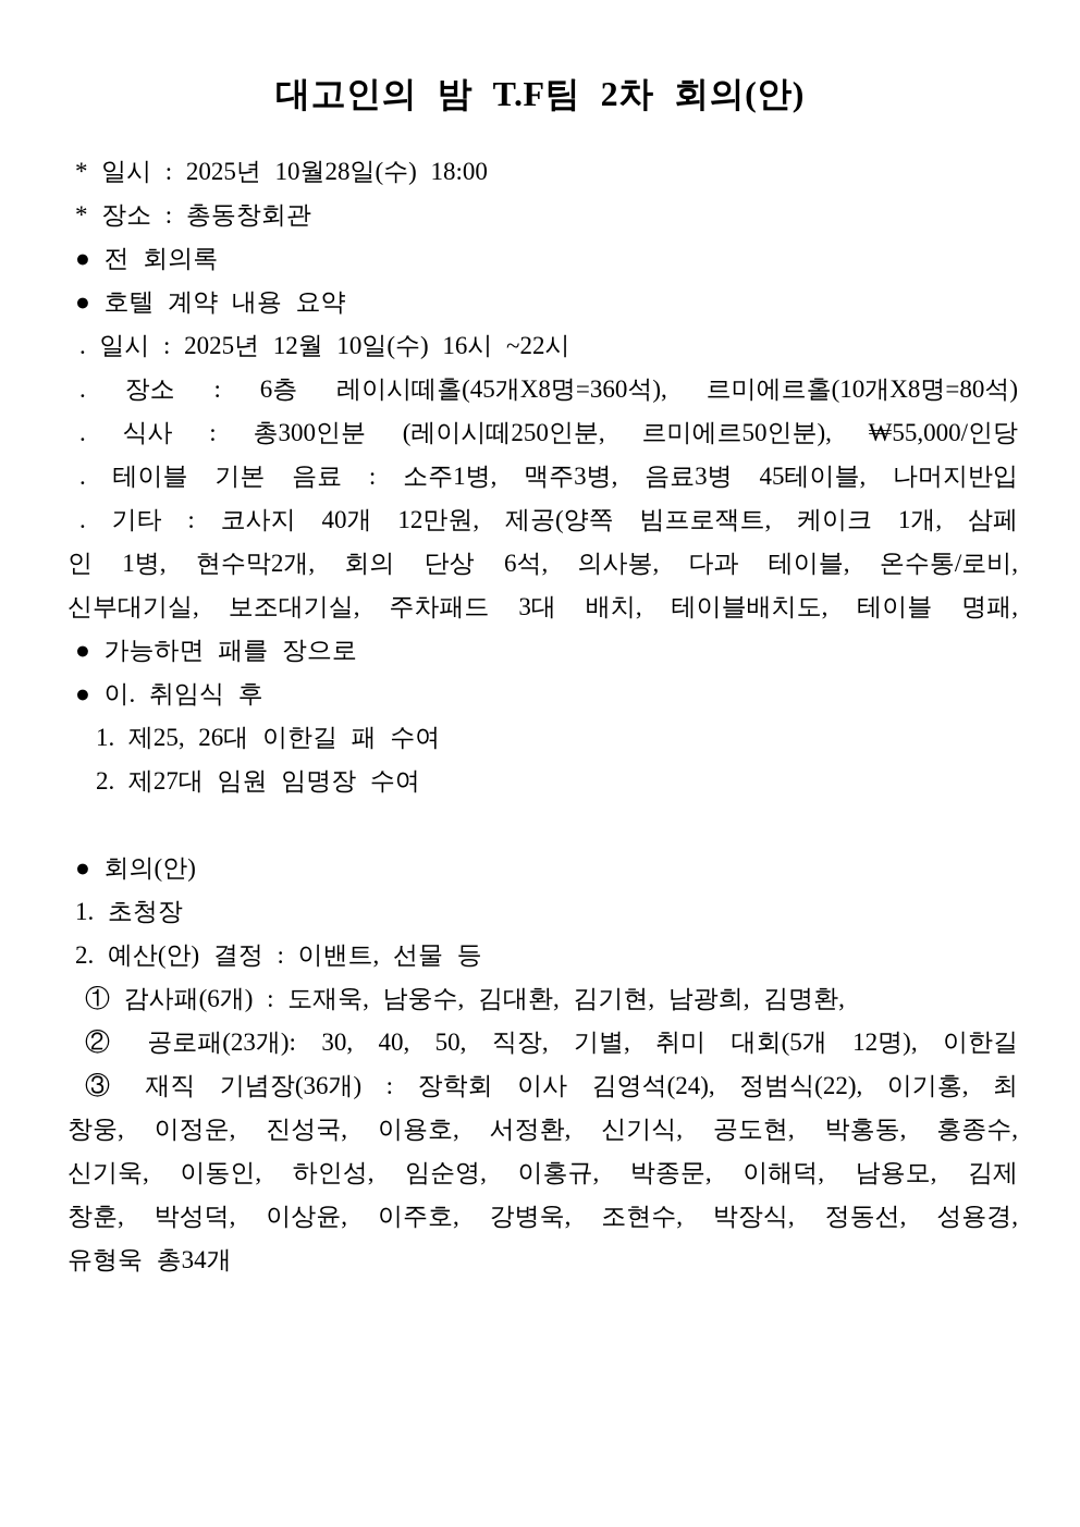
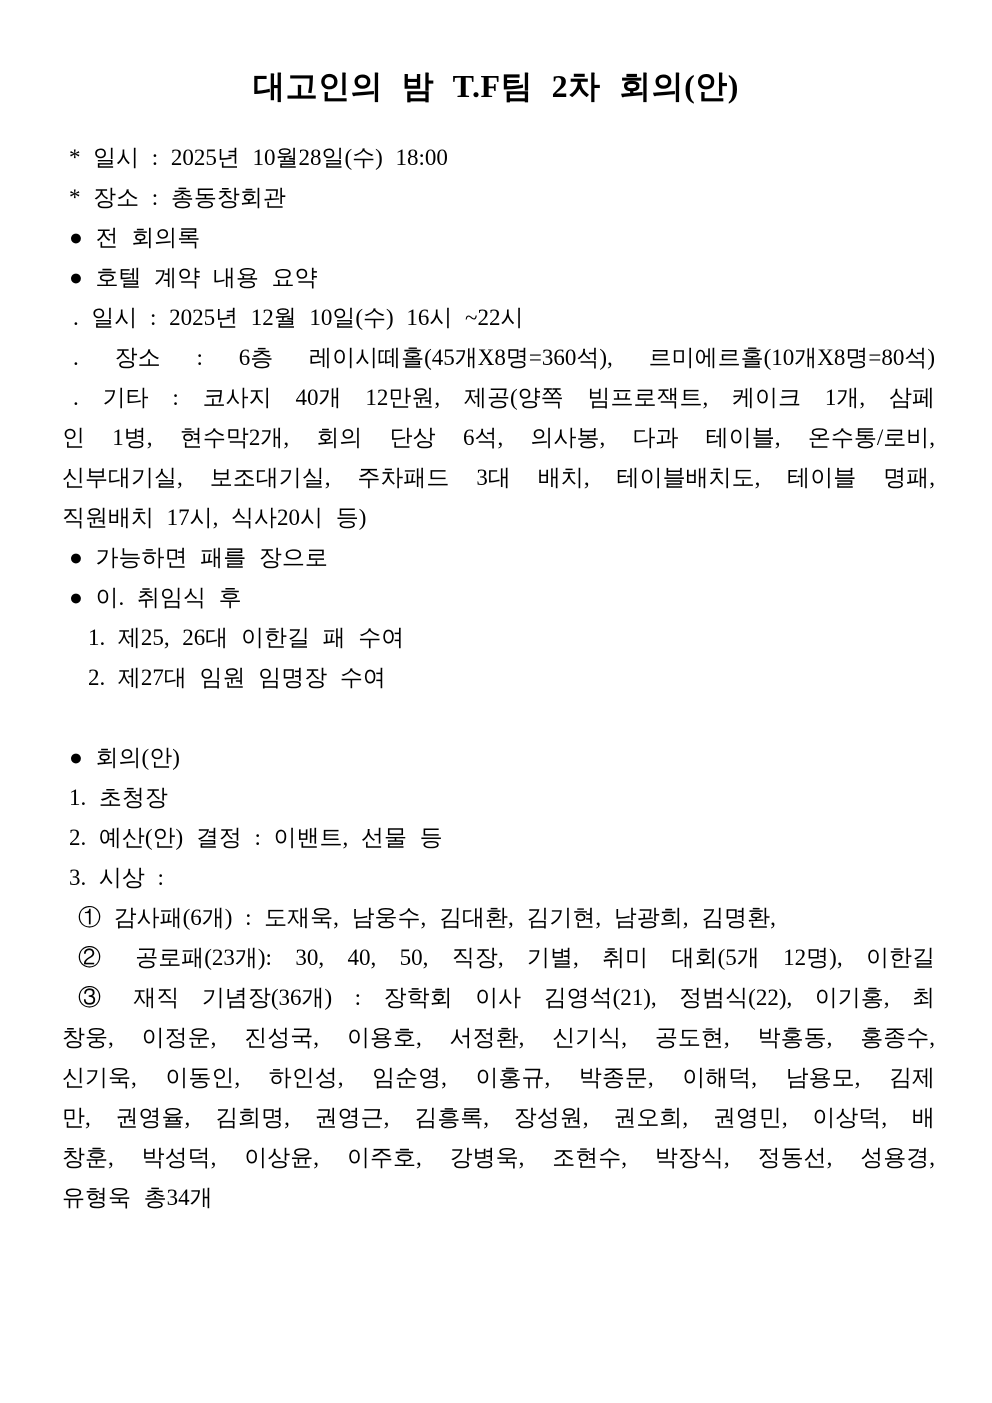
  대고인의 밤 T.F팀 2차 회의(안)
  * 일시 : 2025년 10월28일(수) 18:00
  * 장소 : 총동창회관
  ● 전 회의록
  ● 호텔 계약 내용 요약
  . 일시 : 2025년 12월 10일(수) 16시 ~22시
  . 장소 : 6층 레이시떼홀(45개X8명=360석), 르미에르홀(10개X8명=80석)
- . 식사 : 총300인분 (레이시떼250인분, 르미에르50인분), ₩55,000/인당
- . 테이블 기본 음료 : 소주1병, 맥주3병, 음료3병 45테이블, 나머지반입
  . 기타 : 코사지 40개 12만원, 제공(양쪽 빔프로잭트, 케이크 1개, 삼페
  인 1병, 현수막2개, 회의 단상 6석, 의사봉, 다과 테이블, 온수통/로비,
  신부대기실, 보조대기실, 주차패드 3대 배치, 테이블배치도, 테이블 명패,
+ 직원배치 17시, 식사20시 등)
  ● 가능하면 패를 장으로
  ● 이. 취임식 후
  1. 제25, 26대 이한길 패 수여
  2. 제27대 임원 임명장 수여
  ● 회의(안)
  1. 초청장
  2. 예산(안) 결정 : 이밴트, 선물 등
+ 3. 시상 :
  ① 감사패(6개) : 도재욱, 남웅수, 김대환, 김기현, 남광희, 김명환,
  ② 공로패(23개): 30, 40, 50, 직장, 기별, 취미 대회(5개 12명), 이한길
- ③ 재직 기념장(36개) : 장학회 이사 김영석(24), 정범식(22), 이기홍, 최
+ ③ 재직 기념장(36개) : 장학회 이사 김영석(21), 정범식(22), 이기홍, 최
  창웅, 이정운, 진성국, 이용호, 서정환, 신기식, 공도현, 박홍동, 홍종수,
  신기욱, 이동인, 하인성, 임순영, 이홍규, 박종문, 이해덕, 남용모, 김제
+ 만, 권영율, 김희명, 권영근, 김흥록, 장성원, 권오희, 권영민, 이상덕, 배
  창훈, 박성덕, 이상윤, 이주호, 강병욱, 조현수, 박장식, 정동선, 성용경,
  유형욱 총34개
